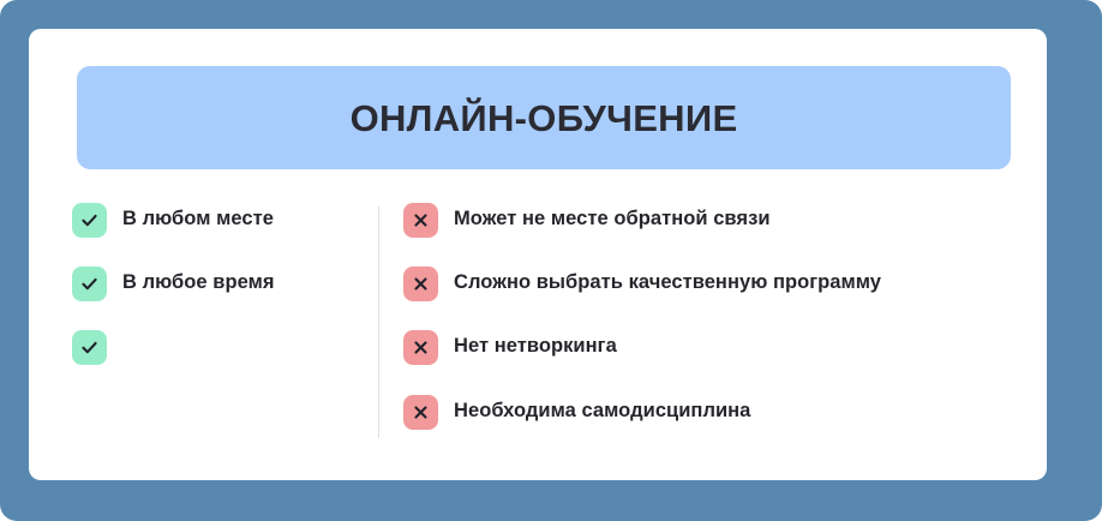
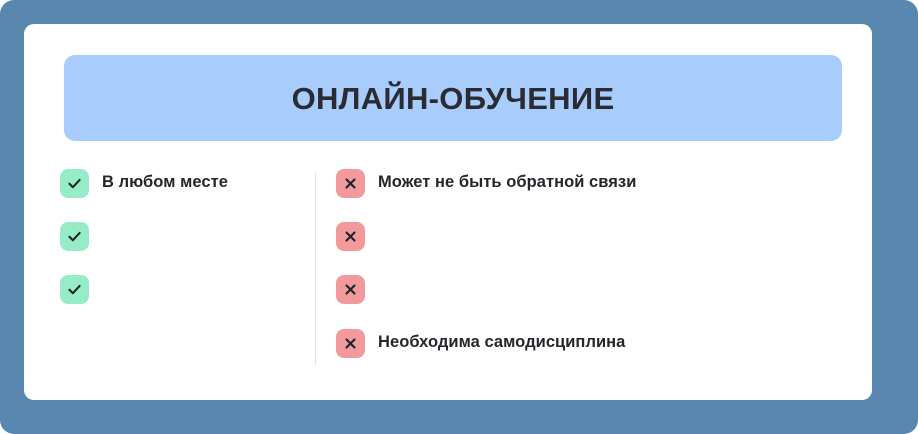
  ОНЛАЙН-ОБУЧЕНИЕ
  В любом месте
- В любое время
- Может не месте обратной связи
+ Может не быть обратной связи
- Сложно выбрать качественную программу
- Нет нетворкинга
  Необходима самодисциплина
